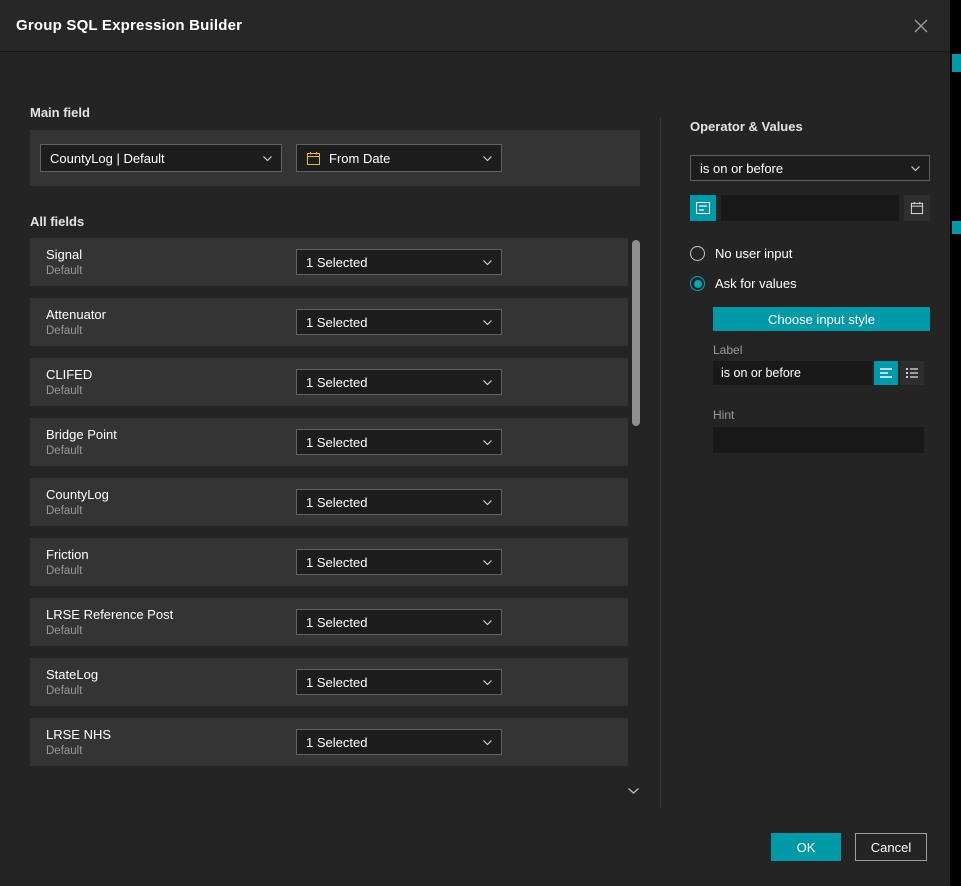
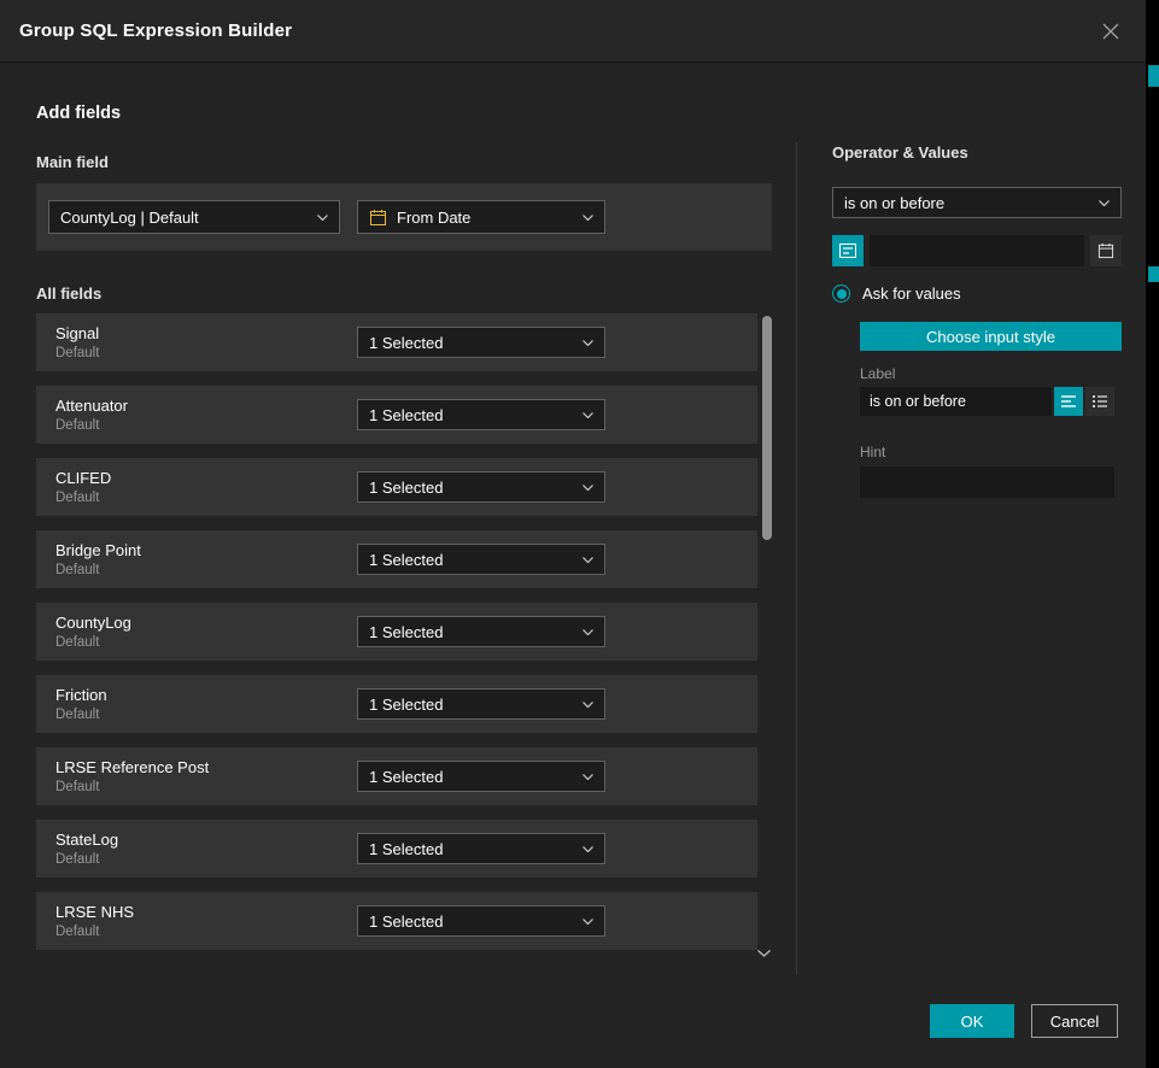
  Group SQL Expression Builder
+ Add fields
  Main field
  CountyLog | Default
  From Date
  All fields
  Signal
  Default
  1 Selected
  Attenuator
  Default
  1 Selected
  CLIFED
  Default
  1 Selected
  Bridge Point
  Default
  1 Selected
  CountyLog
  Default
  1 Selected
  Friction
  Default
  1 Selected
  LRSE Reference Post
  Default
  1 Selected
  StateLog
  Default
  1 Selected
  LRSE NHS
  Default
  1 Selected
  Operator & Values
  is on or before
- No user input
  Ask for values
  Choose input style
  Label
  is on or before
  Hint
  OK
  Cancel
